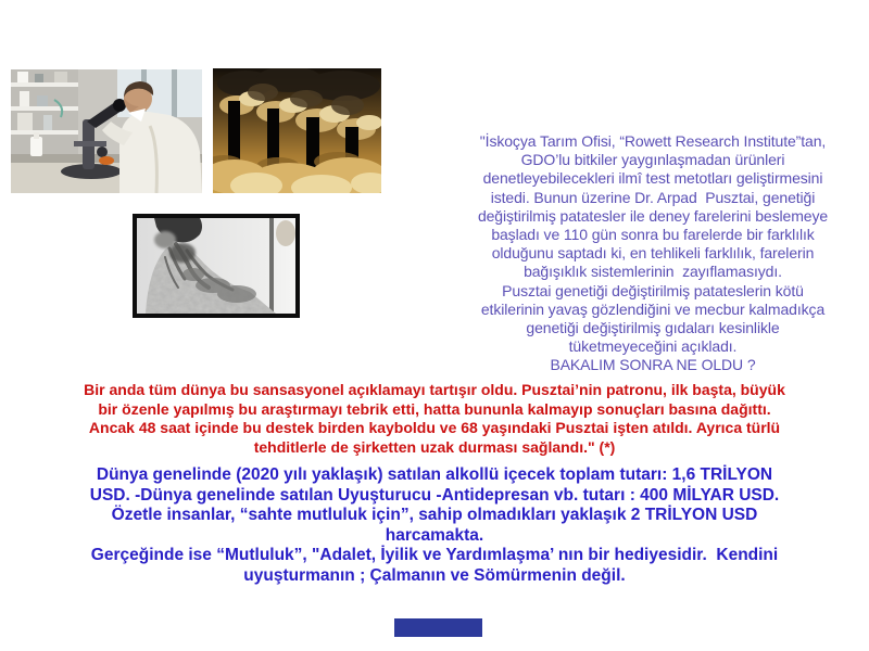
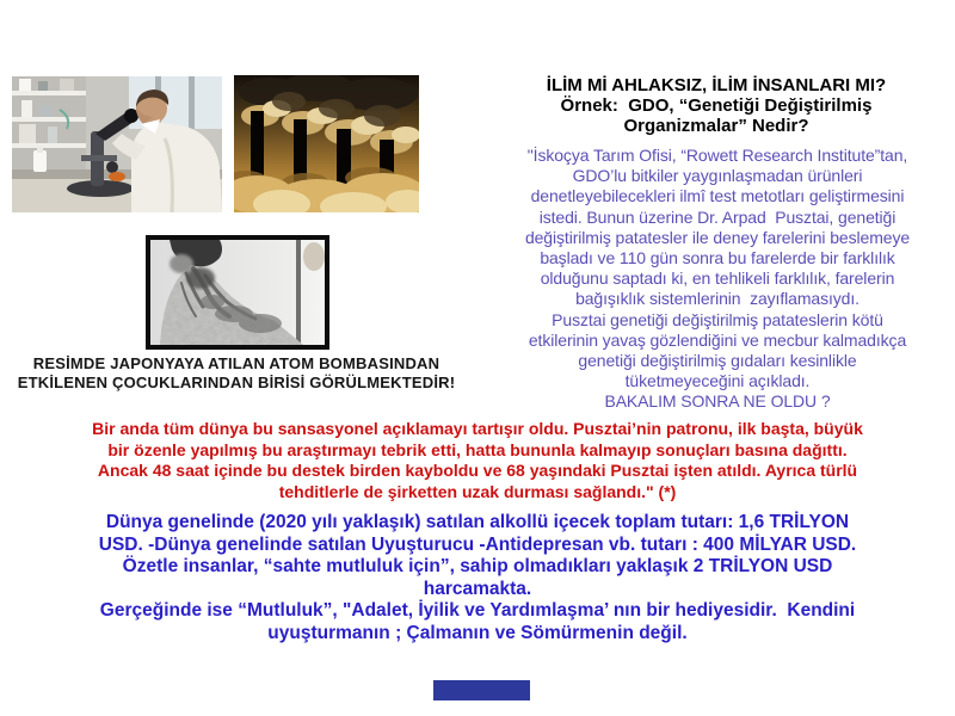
+ RESİMDE JAPONYAYA ATILAN ATOM BOMBASINDAN
+ ETKİLENEN ÇOCUKLARINDAN BİRİSİ GÖRÜLMEKTEDİR!
+ İLİM Mİ AHLAKSIZ, İLİM İNSANLARI MI?
+ Örnek: GDO, “Genetiği Değiştirilmiş
+ Organizmalar” Nedir?
  "İskoçya Tarım Ofisi, “Rowett Research Institute”tan,
  GDO’lu bitkiler yaygınlaşmadan ürünleri
  denetleyebilecekleri ilmî test metotları geliştirmesini
  istedi. Bunun üzerine Dr. Arpad Pusztai, genetiği
  değiştirilmiş patatesler ile deney farelerini beslemeye
  başladı ve 110 gün sonra bu farelerde bir farklılık
  olduğunu saptadı ki, en tehlikeli farklılık, farelerin
  bağışıklık sistemlerinin zayıflamasıydı.
  Pusztai genetiği değiştirilmiş patateslerin kötü
  etkilerinin yavaş gözlendiğini ve mecbur kalmadıkça
  genetiği değiştirilmiş gıdaları kesinlikle
  tüketmeyeceğini açıkladı.
  BAKALIM SONRA NE OLDU ?
  Bir anda tüm dünya bu sansasyonel açıklamayı tartışır oldu. Pusztai’nin patronu, ilk başta, büyük
  bir özenle yapılmış bu araştırmayı tebrik etti, hatta bununla kalmayıp sonuçları basına dağıttı.
  Ancak 48 saat içinde bu destek birden kayboldu ve 68 yaşındaki Pusztai işten atıldı. Ayrıca türlü
  tehditlerle de şirketten uzak durması sağlandı." (*)
  Dünya genelinde (2020 yılı yaklaşık) satılan alkollü içecek toplam tutarı: 1,6 TRİLYON
  USD. -Dünya genelinde satılan Uyuşturucu -Antidepresan vb. tutarı : 400 MİLYAR USD.
  Özetle insanlar, “sahte mutluluk için”, sahip olmadıkları yaklaşık 2 TRİLYON USD
  harcamakta.
  Gerçeğinde ise “Mutluluk”, "Adalet, İyilik ve Yardımlaşma’ nın bir hediyesidir. Kendini
  uyuşturmanın ; Çalmanın ve Sömürmenin değil.
